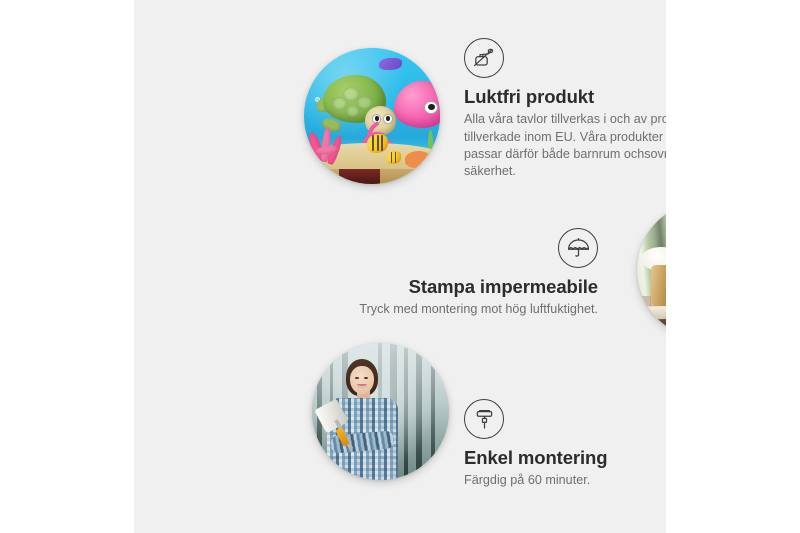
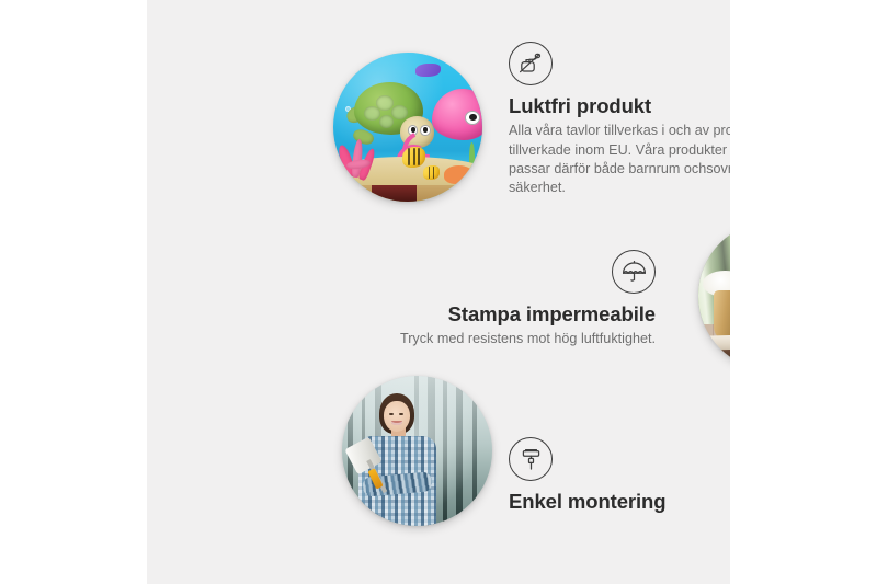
  Luktfri produkt
  Alla våra tavlor tillverkas i och av pro tillverkade inom EU. Våra produkter passar därför både barnrum ochsovr säkerhet.
  Stampa impermeabile
- Tryck med montering mot hög luftfuktighet.
+ Tryck med resistens mot hög luftfuktighet.
  Enkel montering
- Färgdig på 60 minuter.
